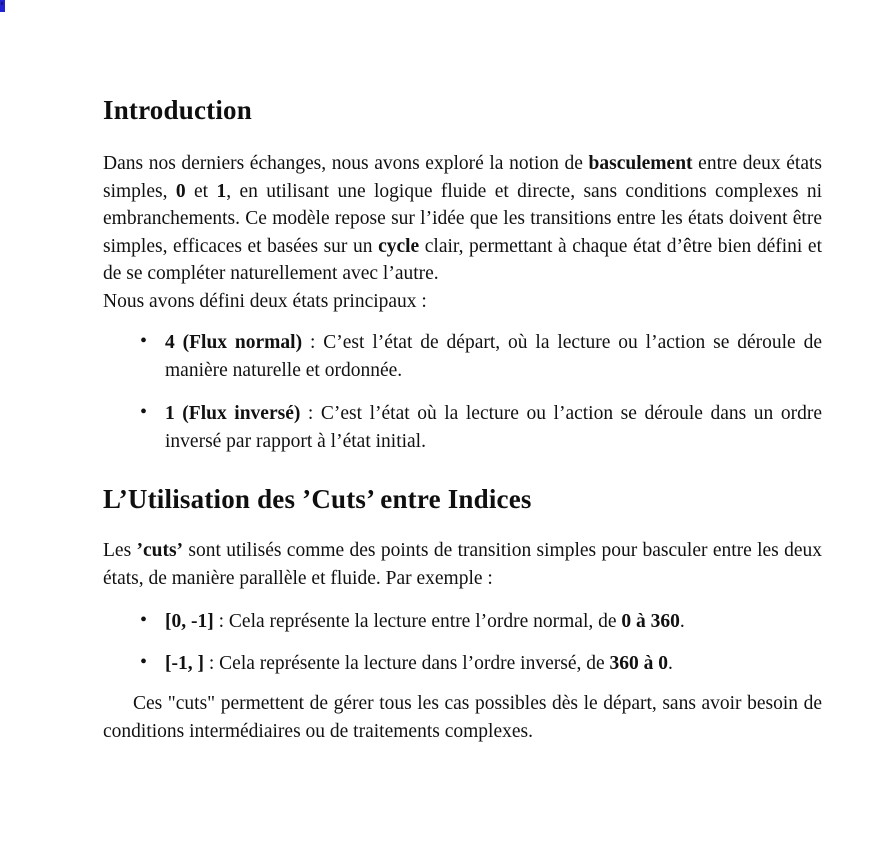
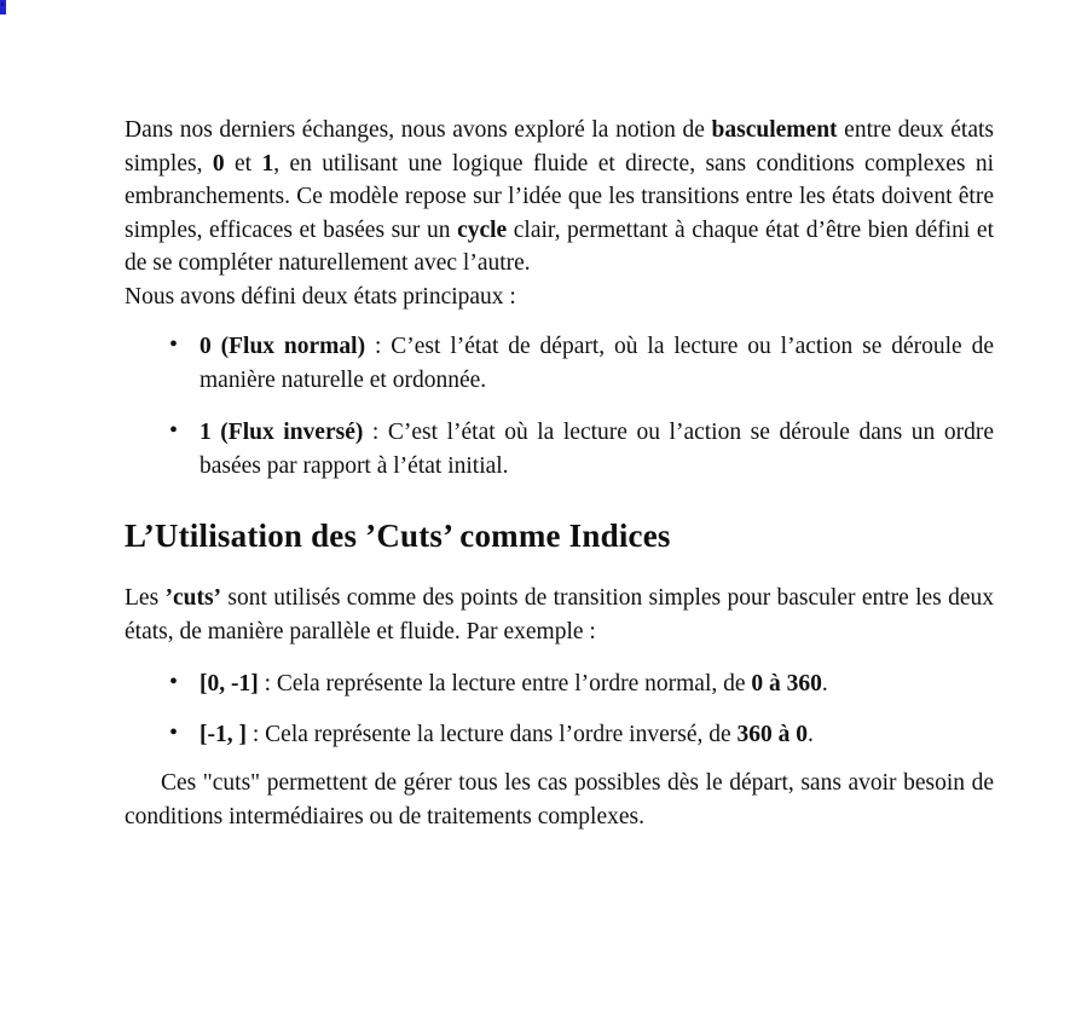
- Introduction
  Dans nos derniers échanges, nous avons exploré la notion de basculement entre deux états simples, 0 et 1, en utilisant une logique fluide et directe, sans conditions complexes ni embranchements. Ce modèle repose sur l’idée que les transitions entre les états doivent être simples, efficaces et basées sur un cycle clair, permettant à chaque état d’être bien défini et de se compléter naturellement avec l’autre.
  Nous avons défini deux états principaux :
  •
- 4 (Flux normal) : C’est l’état de départ, où la lecture ou l’action se déroule de manière naturelle et ordonnée.
+ 0 (Flux normal) : C’est l’état de départ, où la lecture ou l’action se déroule de manière naturelle et ordonnée.
  •
- 1 (Flux inversé) : C’est l’état où la lecture ou l’action se déroule dans un ordre inversé par rapport à l’état initial.
+ 1 (Flux inversé) : C’est l’état où la lecture ou l’action se déroule dans un ordre basées par rapport à l’état initial.
- L’Utilisation des ’Cuts’ entre Indices
+ L’Utilisation des ’Cuts’ comme Indices
  Les ’cuts’ sont utilisés comme des points de transition simples pour basculer entre les deux états, de manière parallèle et fluide. Par exemple :
  •
  [0, -1] : Cela représente la lecture entre l’ordre normal, de 0 à 360.
  •
  [-1, ] : Cela représente la lecture dans l’ordre inversé, de 360 à 0.
  Ces "cuts" permettent de gérer tous les cas possibles dès le départ, sans avoir besoin de conditions intermédiaires ou de traitements complexes.
